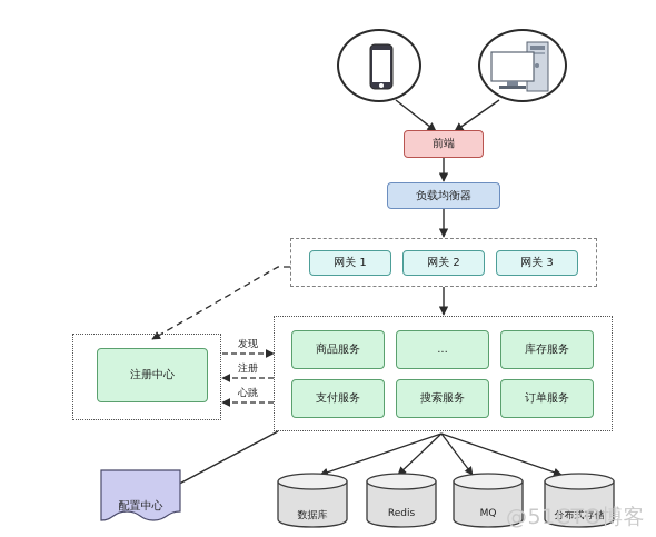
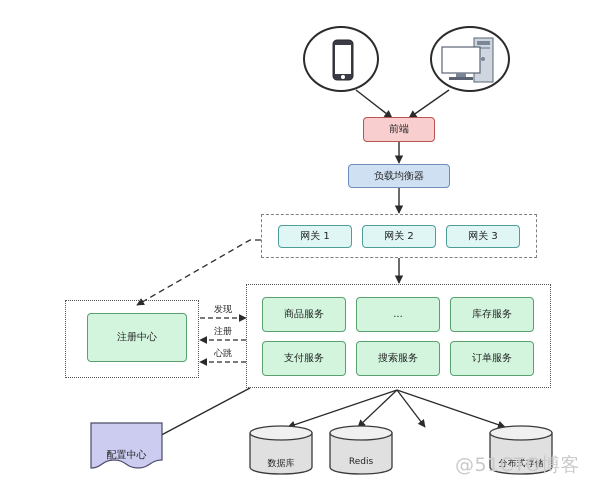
  前端
  负载均衡器
  网关 1
  网关 2
  网关 3
  商品服务
  ...
  库存服务
  支付服务
  搜索服务
  订单服务
  注册中心
  发现
  注册
  心跳
  配置中心
  数据库
  Redis
- MQ
  分布式存储
  @51CTO博客
